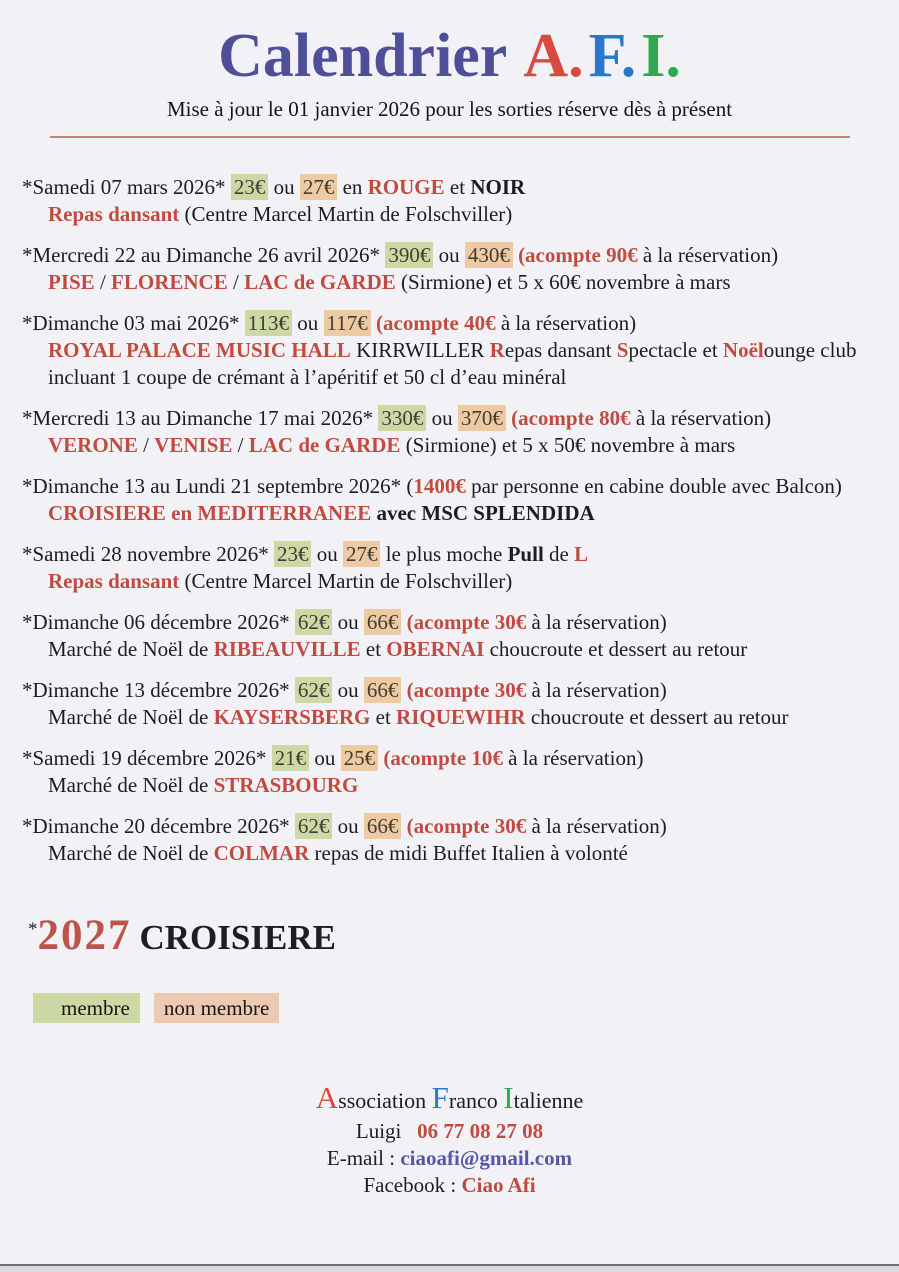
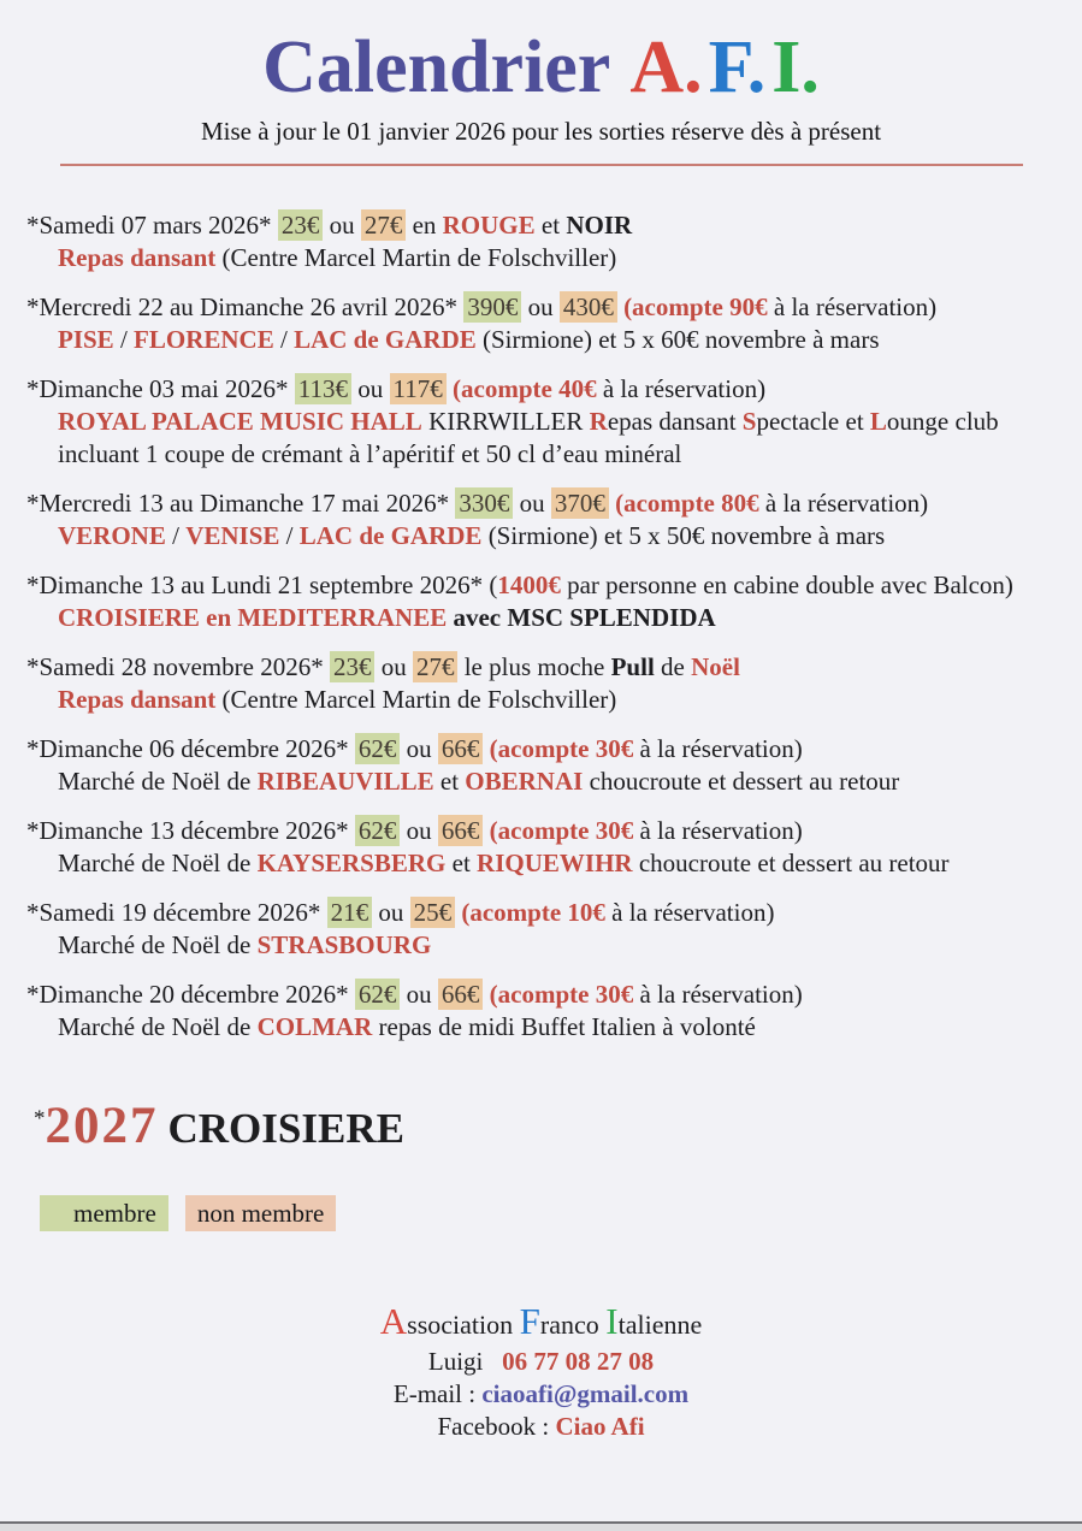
  Calendrier A.F.I.
  Mise à jour le 01 janvier 2026 pour les sorties réserve dès à présent
  *Samedi 07 mars 2026* 23€ ou 27€ en ROUGE et NOIR
  Repas dansant (Centre Marcel Martin de Folschviller)
  *Mercredi 22 au Dimanche 26 avril 2026* 390€ ou 430€ (acompte 90€ à la réservation)
  PISE / FLORENCE / LAC de GARDE (Sirmione) et 5 x 60€ novembre à mars
  *Dimanche 03 mai 2026* 113€ ou 117€ (acompte 40€ à la réservation)
- ROYAL PALACE MUSIC HALL KIRRWILLER Repas dansant Spectacle et Noëlounge club
+ ROYAL PALACE MUSIC HALL KIRRWILLER Repas dansant Spectacle et Lounge club
  incluant 1 coupe de crémant à l’apéritif et 50 cl d’eau minéral
  *Mercredi 13 au Dimanche 17 mai 2026* 330€ ou 370€ (acompte 80€ à la réservation)
  VERONE / VENISE / LAC de GARDE (Sirmione) et 5 x 50€ novembre à mars
  *Dimanche 13 au Lundi 21 septembre 2026* (1400€ par personne en cabine double avec Balcon)
  CROISIERE en MEDITERRANEE avec MSC SPLENDIDA
- *Samedi 28 novembre 2026* 23€ ou 27€ le plus moche Pull de L
+ *Samedi 28 novembre 2026* 23€ ou 27€ le plus moche Pull de Noël
  Repas dansant (Centre Marcel Martin de Folschviller)
  *Dimanche 06 décembre 2026* 62€ ou 66€ (acompte 30€ à la réservation)
  Marché de Noël de RIBEAUVILLE et OBERNAI choucroute et dessert au retour
  *Dimanche 13 décembre 2026* 62€ ou 66€ (acompte 30€ à la réservation)
  Marché de Noël de KAYSERSBERG et RIQUEWIHR choucroute et dessert au retour
  *Samedi 19 décembre 2026* 21€ ou 25€ (acompte 10€ à la réservation)
  Marché de Noël de STRASBOURG
  *Dimanche 20 décembre 2026* 62€ ou 66€ (acompte 30€ à la réservation)
  Marché de Noël de COLMAR repas de midi Buffet Italien à volonté
  *2027 CROISIERE
  membre non membre
  Association Franco Italienne
  Luigi 06 77 08 27 08
  E-mail : ciaoafi@gmail.com
  Facebook : Ciao Afi
